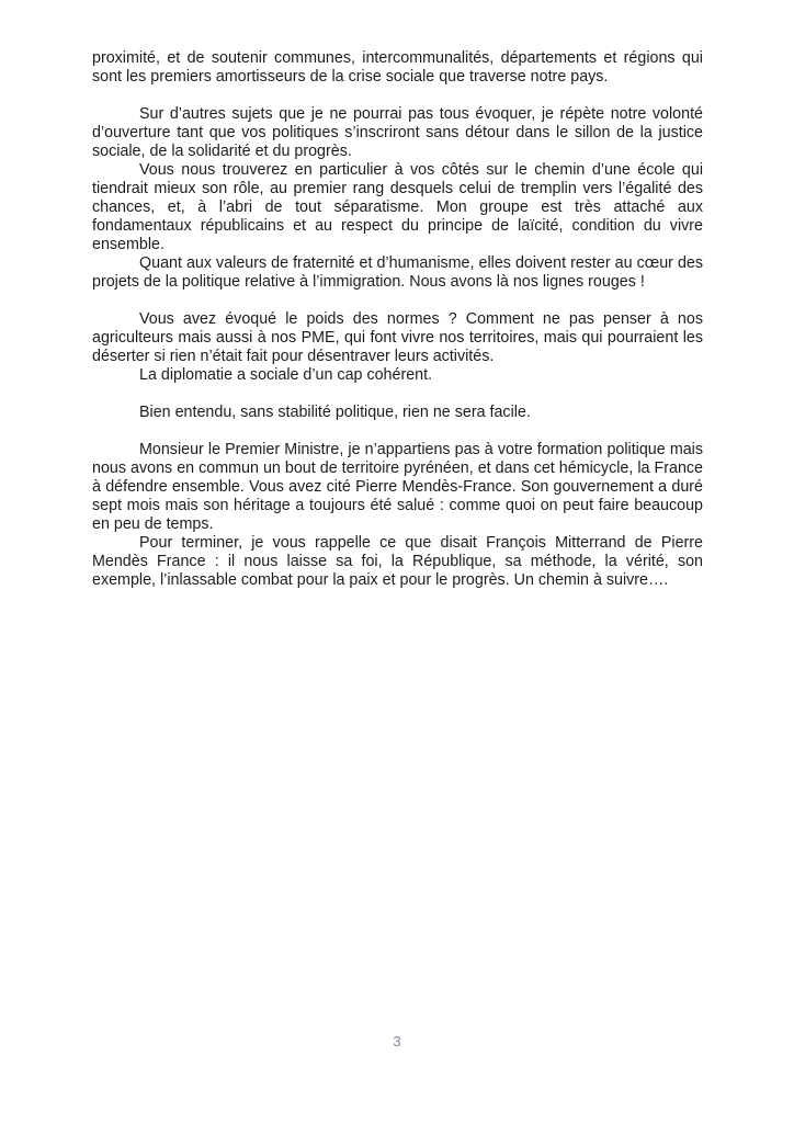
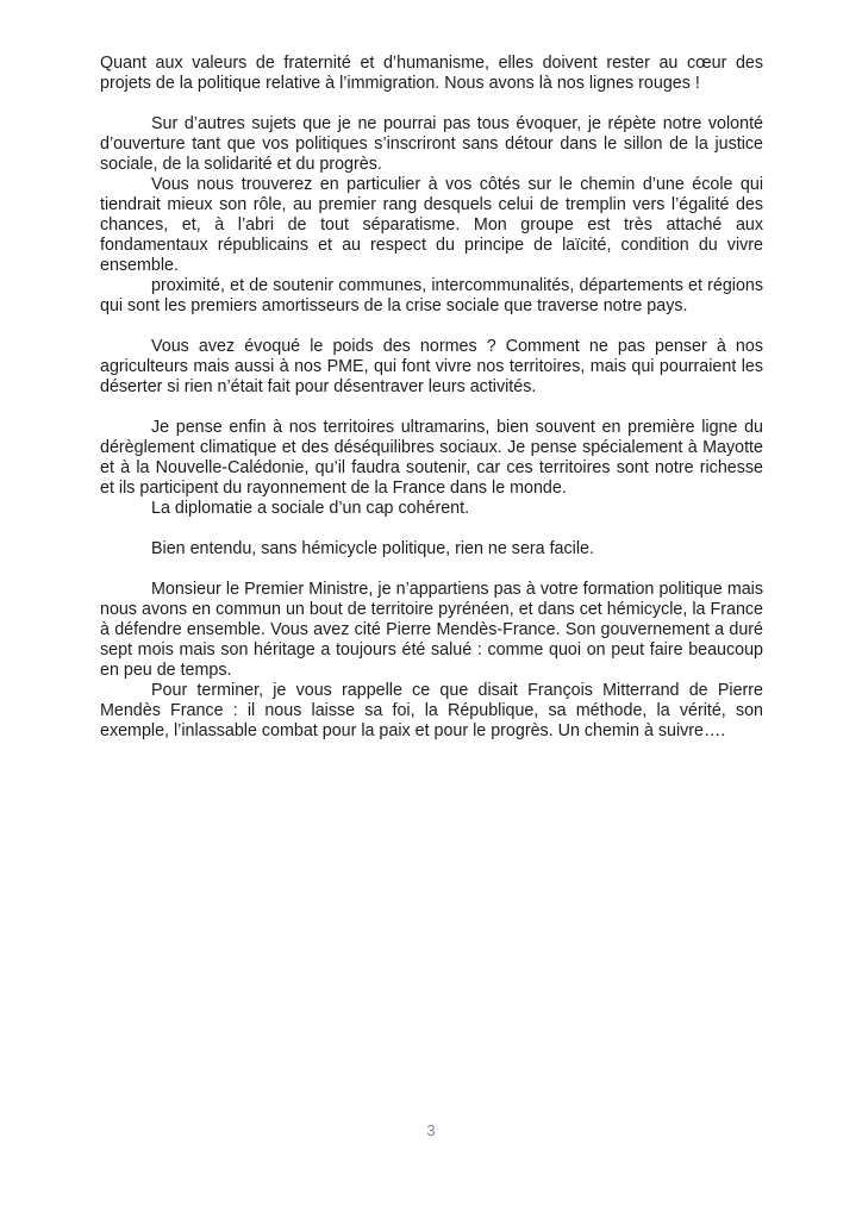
- proximité, et de soutenir communes, intercommunalités, départements et régions qui sont les premiers amortisseurs de la crise sociale que traverse notre pays.
+ Quant aux valeurs de fraternité et d’humanisme, elles doivent rester au cœur des projets de la politique relative à l’immigration. Nous avons là nos lignes rouges !
  Sur d’autres sujets que je ne pourrai pas tous évoquer, je répète notre volonté d’ouverture tant que vos politiques s’inscriront sans détour dans le sillon de la justice sociale, de la solidarité et du progrès.
  Vous nous trouverez en particulier à vos côtés sur le chemin d’une école qui tiendrait mieux son rôle, au premier rang desquels celui de tremplin vers l’égalité des chances, et, à l’abri de tout séparatisme. Mon groupe est très attaché aux fondamentaux républicains et au respect du principe de laïcité, condition du vivre ensemble.
- Quant aux valeurs de fraternité et d’humanisme, elles doivent rester au cœur des projets de la politique relative à l’immigration. Nous avons là nos lignes rouges !
+ proximité, et de soutenir communes, intercommunalités, départements et régions qui sont les premiers amortisseurs de la crise sociale que traverse notre pays.
  Vous avez évoqué le poids des normes ? Comment ne pas penser à nos agriculteurs mais aussi à nos PME, qui font vivre nos territoires, mais qui pourraient les déserter si rien n’était fait pour désentraver leurs activités.
+ Je pense enfin à nos territoires ultramarins, bien souvent en première ligne du dérèglement climatique et des déséquilibres sociaux. Je pense spécialement à Mayotte et à la Nouvelle-Calédonie, qu’il faudra soutenir, car ces territoires sont notre richesse et ils participent du rayonnement de la France dans le monde.
  La diplomatie a sociale d’un cap cohérent.
- Bien entendu, sans stabilité politique, rien ne sera facile.
+ Bien entendu, sans hémicycle politique, rien ne sera facile.
  Monsieur le Premier Ministre, je n’appartiens pas à votre formation politique mais nous avons en commun un bout de territoire pyrénéen, et dans cet hémicycle, la France à défendre ensemble. Vous avez cité Pierre Mendès-France. Son gouvernement a duré sept mois mais son héritage a toujours été salué : comme quoi on peut faire beaucoup en peu de temps.
  Pour terminer, je vous rappelle ce que disait François Mitterrand de Pierre Mendès France : il nous laisse sa foi, la République, sa méthode, la vérité, son exemple, l’inlassable combat pour la paix et pour le progrès. Un chemin à suivre….
  3
